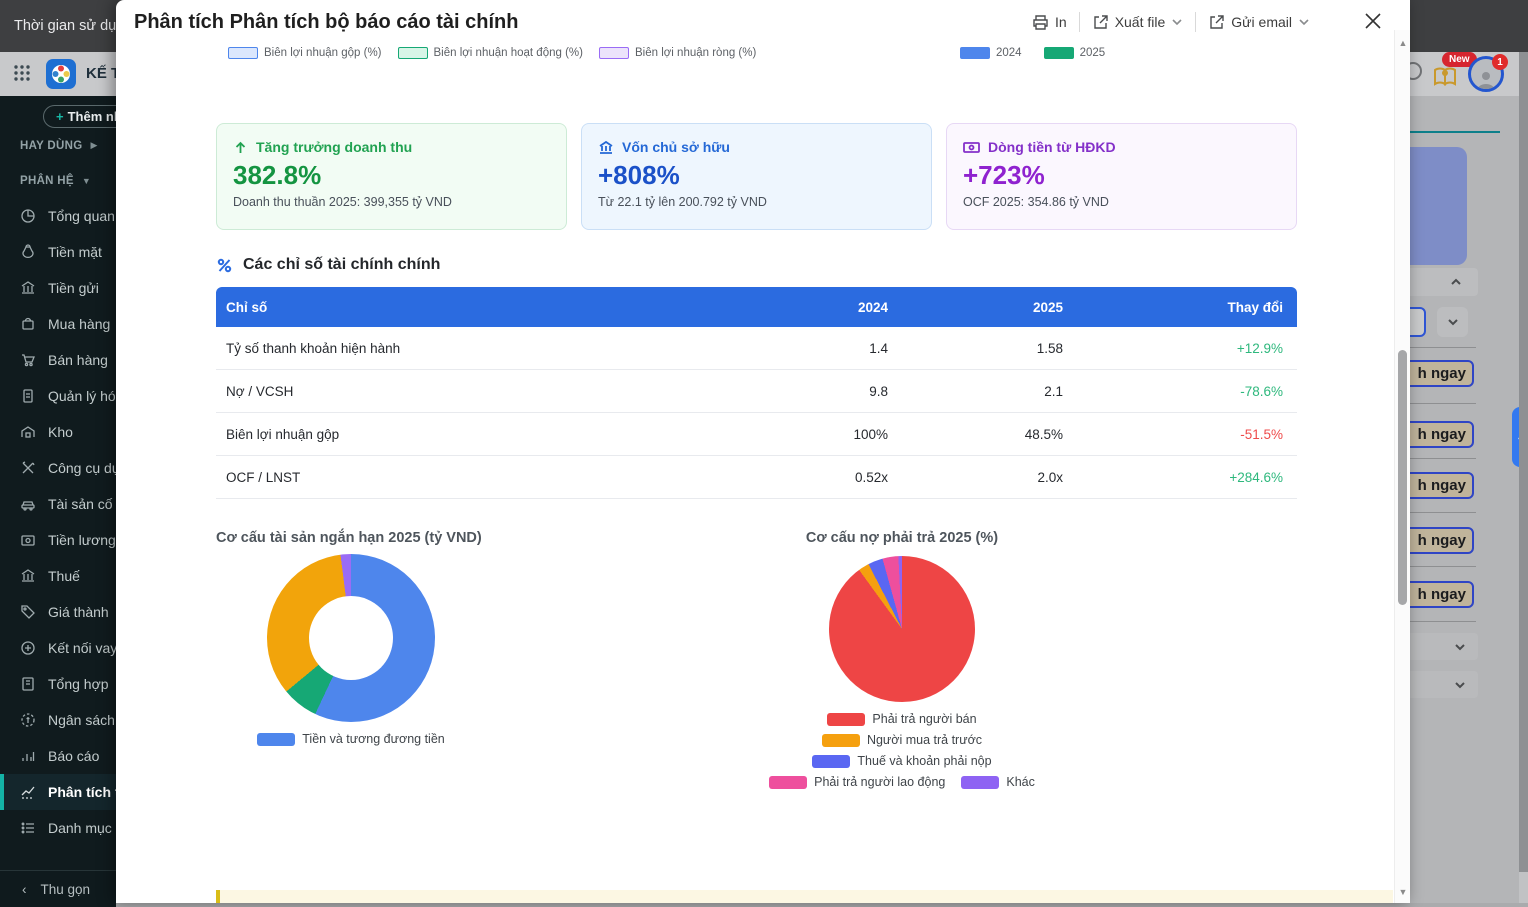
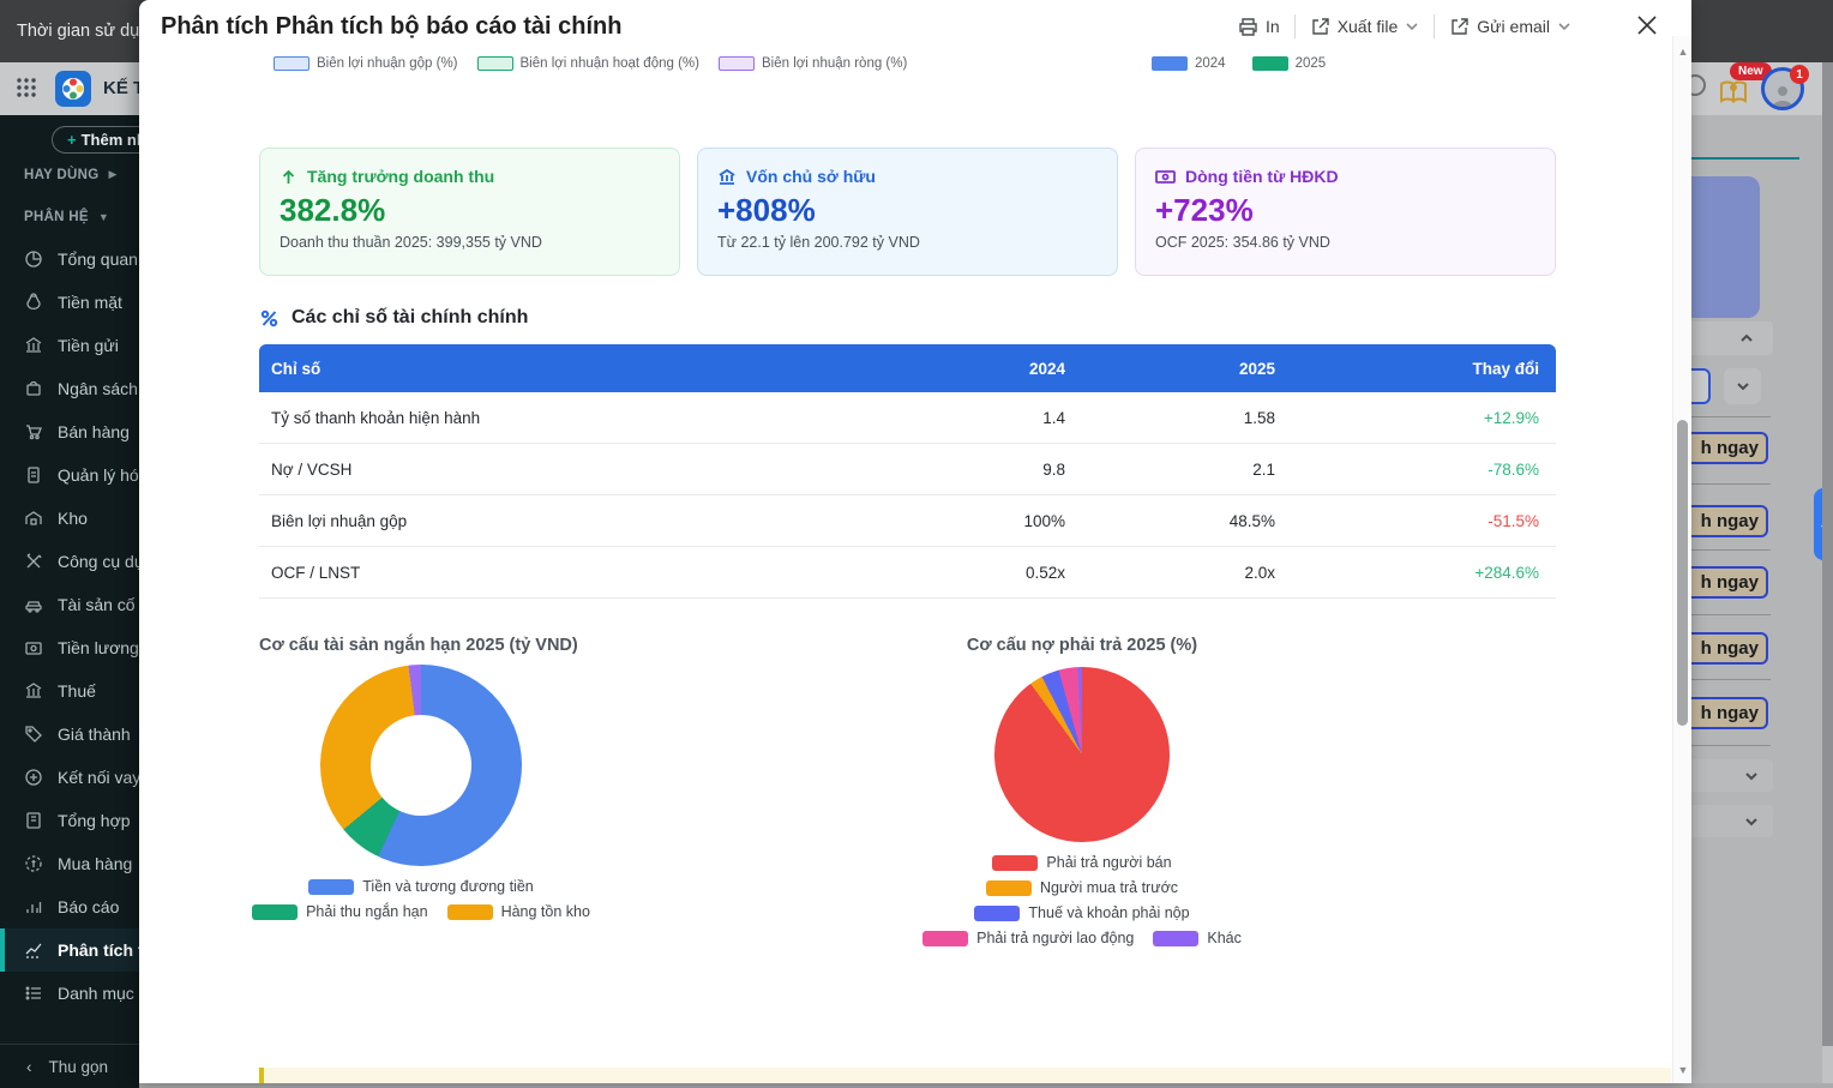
  Thời gian sử dụ
  +
  Thêm n
  HAY DÙNG
  ▶
  PHÂN HỆ
  ▼
  Tổng quan
  Tiền mặt
  Tiền gửi
- Mua hàng
+ Ngân sách
  Bán hàng
  Quản lý hó
  Kho
  Công cụ d
  Tài sản cố
  Tiền lương
  Thuế
  Giá thành
  Kết nối vay
  Tổng hợp
- Ngân sách
+ Mua hàng
  Báo cáo
  Phân tích
  Danh mục
  ‹
  Thu gọn
  h ngay
  h ngay
  h ngay
  h ngay
  h ngay
  New
  1
  Phân tích Phân tích bộ báo cáo tài chính
  In
  Xuất file
  Gửi email
  Biên lợi nhuận gộp (%)
  Biên lợi nhuận hoạt động (%)
  Biên lợi nhuận ròng (%)
  2024
  2025
  Tăng trưởng doanh thu
  382.8%
  Doanh thu thuần 2025: 399,355 tỷ VND
  Vốn chủ sở hữu
  +808%
  Từ 22.1 tỷ lên 200.792 tỷ VND
  Dòng tiền từ HĐKD
  +723%
  OCF 2025: 354.86 tỷ VND
  Các chỉ số tài chính chính
  Chỉ số	2024	2025	Thay đổi
  Tỷ số thanh khoản hiện hành	1.4	1.58	+12.9%
  Nợ / VCSH	9.8	2.1	-78.6%
  Biên lợi nhuận gộp	100%	48.5%	-51.5%
  OCF / LNST	0.52x	2.0x	+284.6%
  Cơ cấu tài sản ngắn hạn 2025 (tỷ VND)
  Tiền và tương đương tiền
+ Phải thu ngắn hạn
+ Hàng tồn kho
  Cơ cấu nợ phải trả 2025 (%)
  Phải trả người bán
  Người mua trả trước
  Thuế và khoản phải nộp
  Phải trả người lao động
  Khác
  ▲
  ▼
